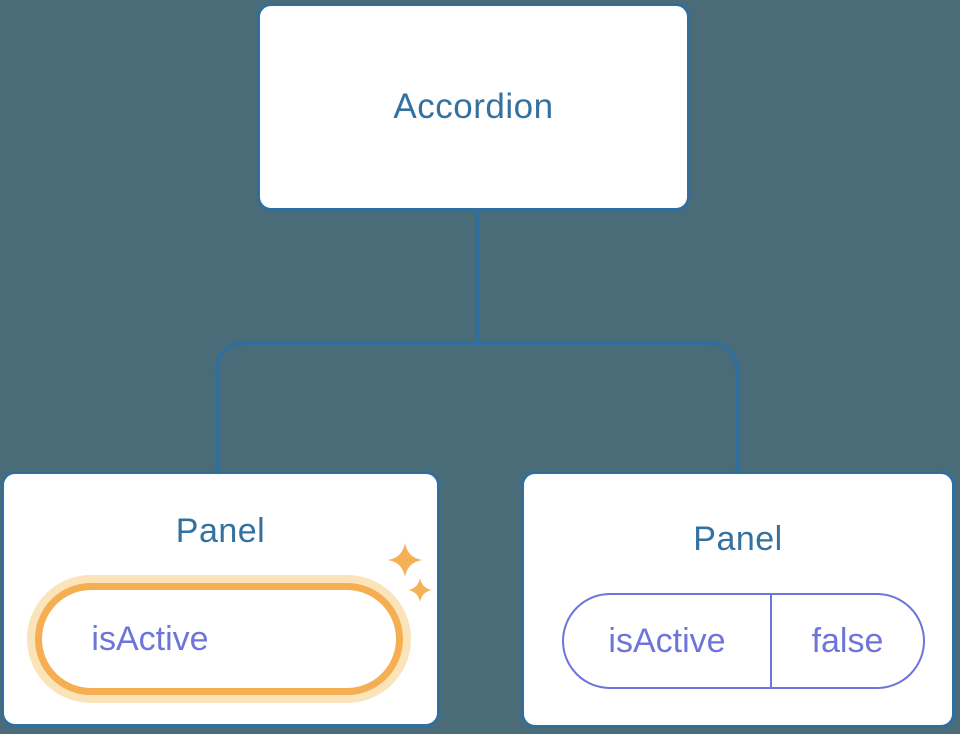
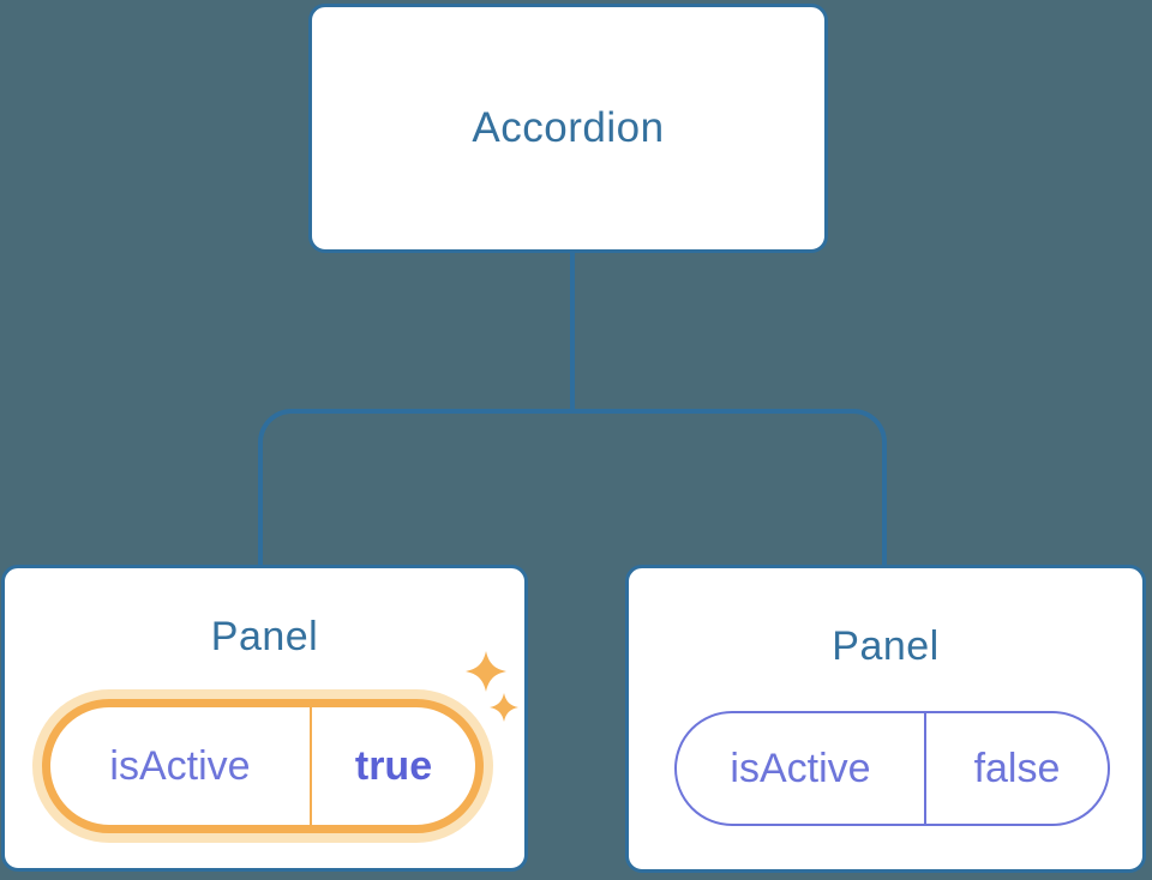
  Accordion
  Panel
  isActive
+ true
  Panel
  isActive
  false
